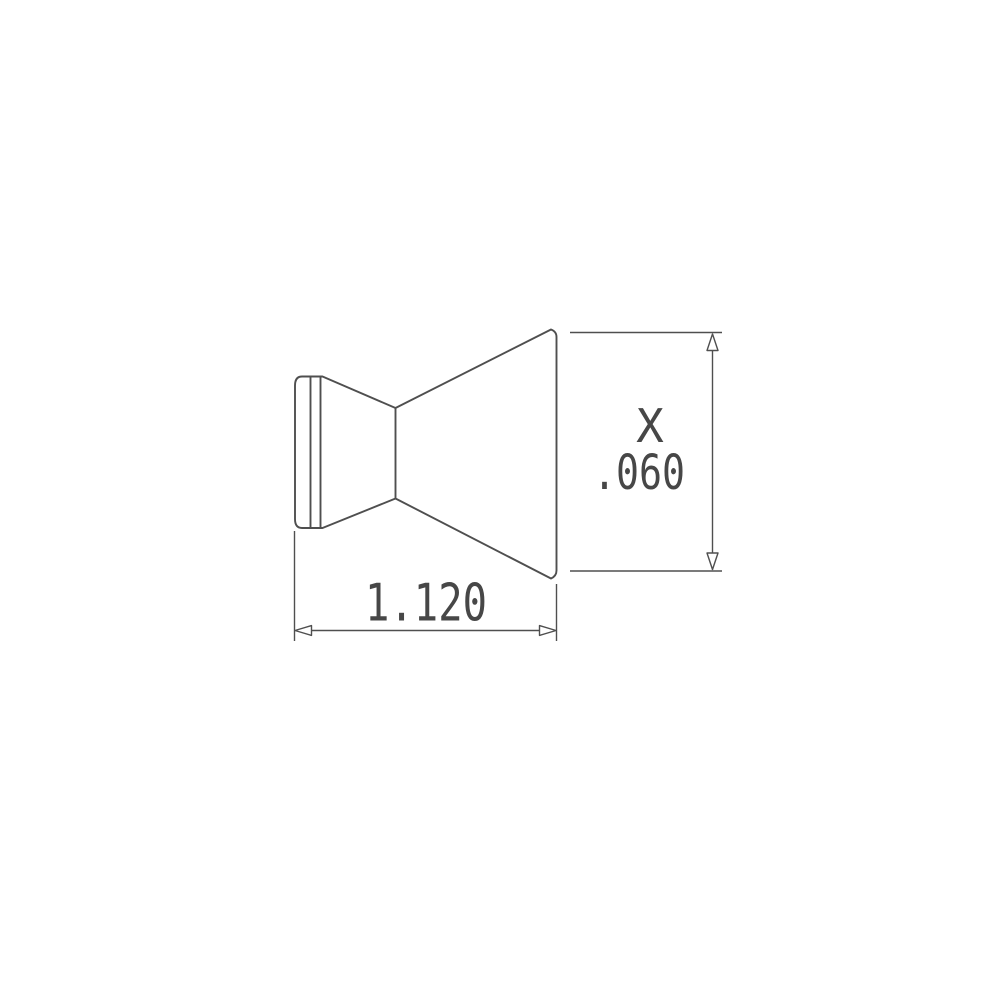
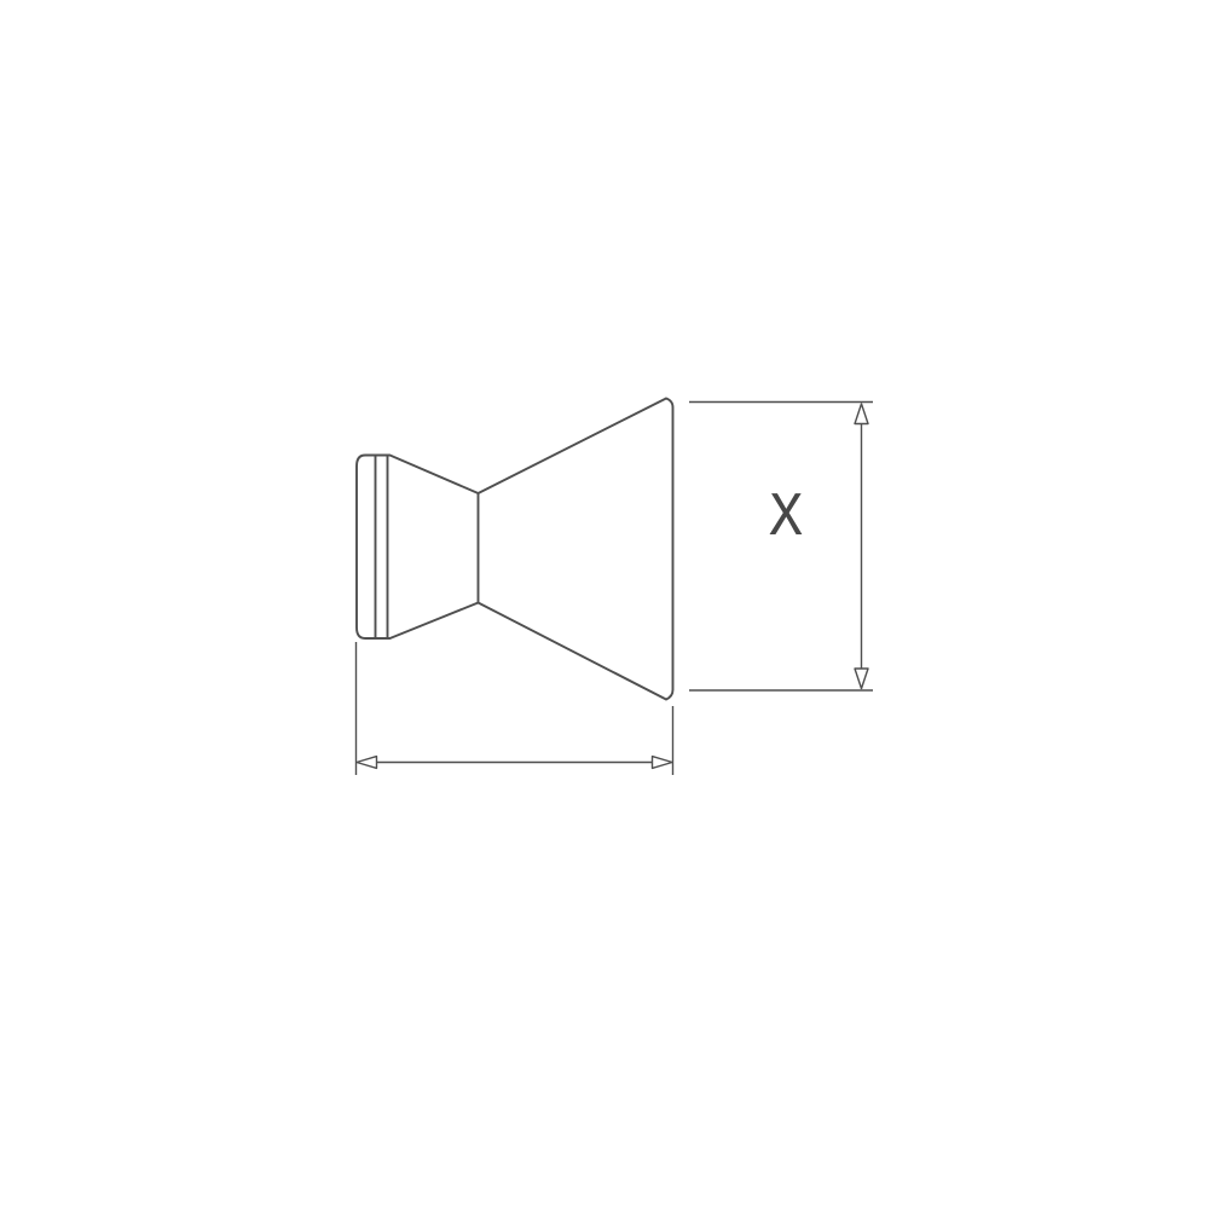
  X
- .060
- 1.120
